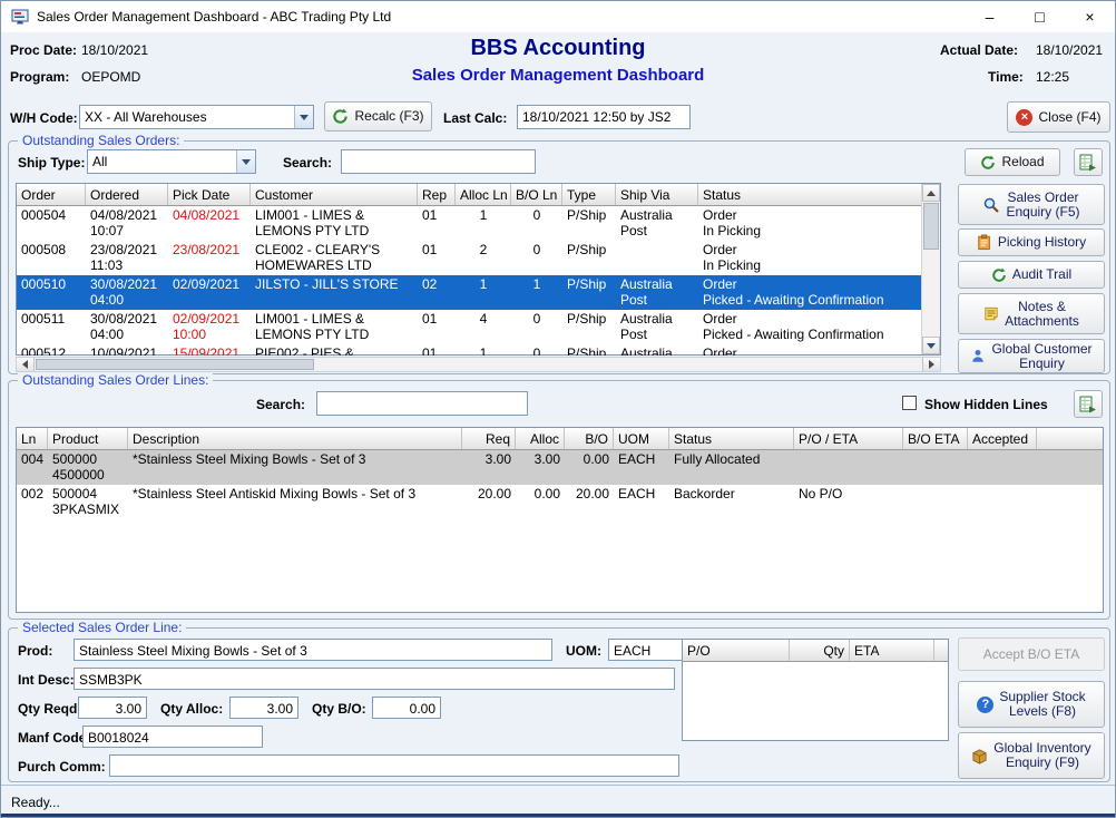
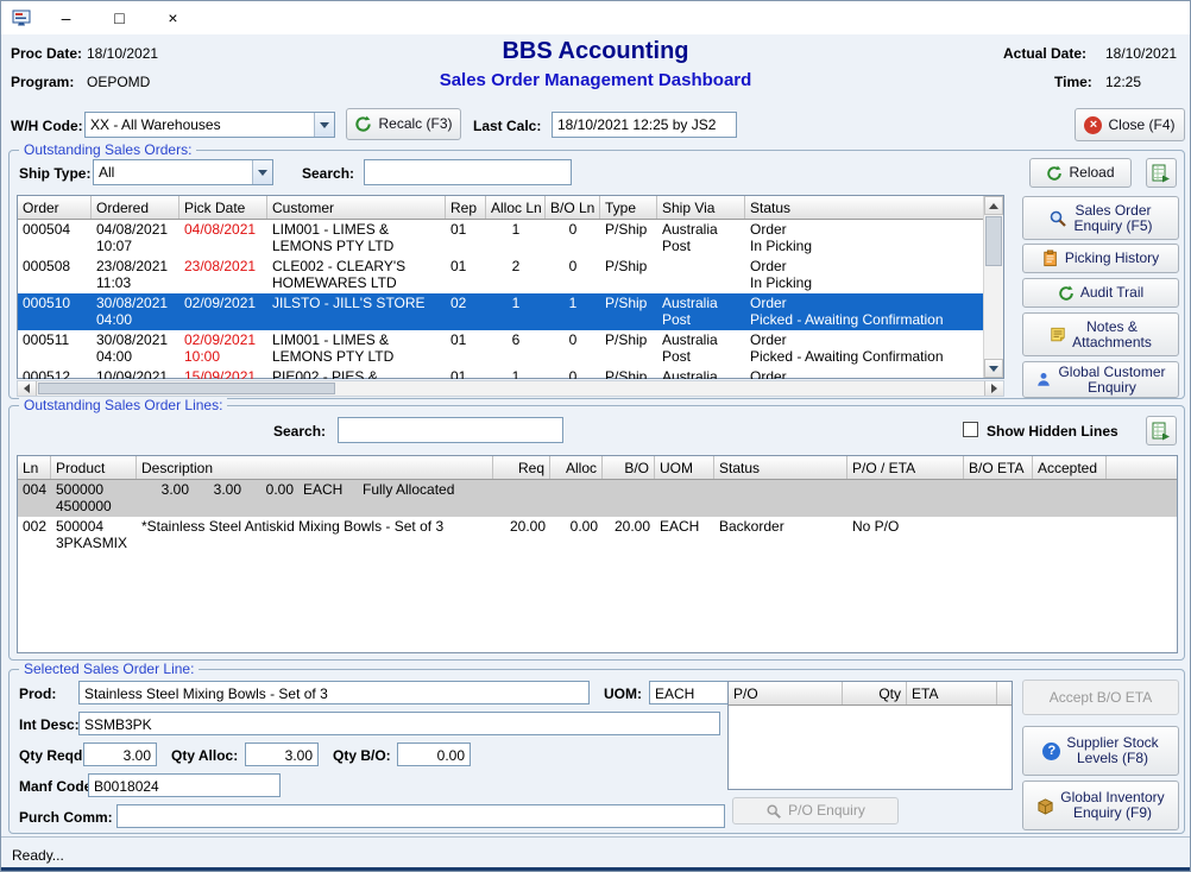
- Sales Order Management Dashboard - ABC Trading Pty Ltd
  –
  □
  ×
  Proc Date:
  18/10/2021
  Program:
  OEPOMD
  BBS Accounting
  Sales Order Management Dashboard
  Actual Date:
  18/10/2021
  Time:
  12:25
  W/H Code:
  XX - All Warehouses
  Recalc (F3)
  Last Calc:
- 18/10/2021 12:50 by JS2
+ 18/10/2021 12:25 by JS2
  ×
  Close (F4)
  Outstanding Sales Orders:
  Ship Type:
  All
  Search:
  Reload
  Order
  Ordered
  Pick Date
  Customer
  Rep
  Alloc Ln
  B/O Ln
  Type
  Ship Via
  Status
  000504
  04/08/2021
  10:07
  04/08/2021
  LIM001 - LIMES &
  LEMONS PTY LTD
  01
  1
  0
  P/Ship
  Australia
  Post
  Order
  In Picking
  000508
  23/08/2021
  11:03
  23/08/2021
  CLE002 - CLEARY'S
  HOMEWARES LTD
  01
  2
  0
  P/Ship
  Order
  In Picking
  000510
  30/08/2021
  04:00
  02/09/2021
  JILSTO - JILL'S STORE
  02
  1
  1
  P/Ship
  Australia
  Post
  Order
  Picked - Awaiting Confirmation
  000511
  30/08/2021
  04:00
  02/09/2021
  10:00
  LIM001 - LIMES &
  LEMONS PTY LTD
  01
- 4
+ 6
  0
  P/Ship
  Australia
  Post
  Order
  Picked - Awaiting Confirmation
  000512
  10/09/2021
  15/09/2021
  PIE002 - PIES &
  01
  1
  0
  P/Ship
  Australia
  Order
  Sales Order
  Enquiry (F5)
  Picking History
  Audit Trail
  Notes &
  Attachments
  Global Customer
  Enquiry
  Outstanding Sales Order Lines:
  Search:
  Show Hidden Lines
  Ln
  Product
  Description
  Req
  Alloc
  B/O
  UOM
  Status
  P/O / ETA
  B/O ETA
  Accepted
  004
  500000
  4500000
- *Stainless Steel Mixing Bowls - Set of 3
  3.00
  3.00
  0.00
  EACH
  Fully Allocated
  002
  500004
  3PKASMIX
  *Stainless Steel Antiskid Mixing Bowls - Set of 3
  20.00
  0.00
  20.00
  EACH
  Backorder
  No P/O
  Selected Sales Order Line:
  Prod:
  Stainless Steel Mixing Bowls - Set of 3
  UOM:
  EACH
  Int Desc:
  SSMB3PK
  Qty Reqd
  3.00
  Qty Alloc:
  3.00
  Qty B/O:
  0.00
  Manf Cod
  B0018024
  Purch Comm:
  P/O
  Qty
  ETA
+ P/O Enquiry
  Accept B/O ETA
  ?
  Supplier Stock
  Levels (F8)
  Global Inventory
  Enquiry (F9)
  Ready...
